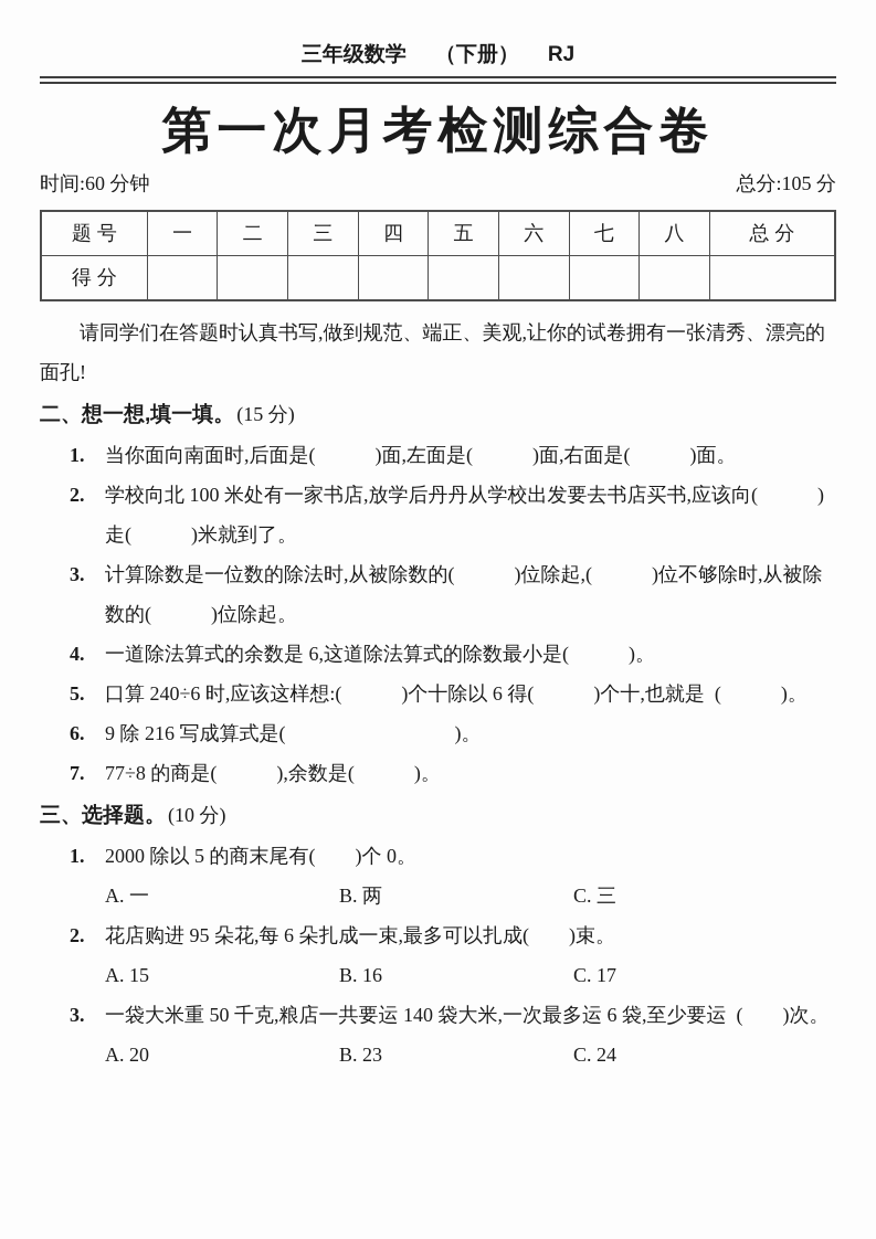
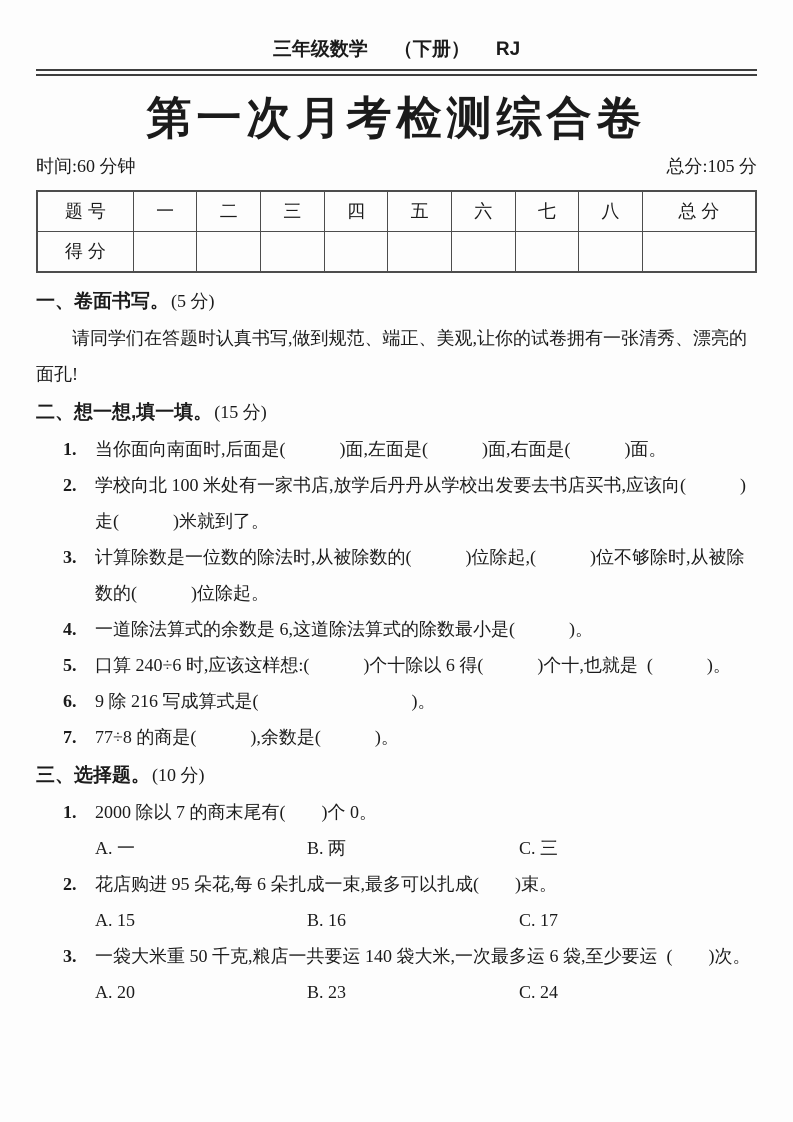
  三年级数学
  （下册）
  RJ
  第一次月考检测综合卷
  时间:60 分钟
  总分:105 分
  题 号	一	二	三	四	五	六	七	八	总 分
  得 分
+ 一、卷面书写。(5 分)
  请同学们在答题时认真书写,做到规范、端正、美观,让你的试卷拥有一张清秀、漂亮的面孔!
  二、想一想,填一填。(15 分)
  1.
  当你面向南面时,后面是( )面,左面是( )面,右面是( )面。
  2.
  学校向北 100 米处有一家书店,放学后丹丹从学校出发要去书店买书,应该向( )走( )米就到了。
  3.
  计算除数是一位数的除法时,从被除数的( )位除起,( )位不够除时,从被除数的( )位除起。
  4.
  一道除法算式的余数是 6,这道除法算式的除数最小是( )。
  5.
  口算 240÷6 时,应该这样想:( )个十除以 6 得( )个十,也就是 ( )。
  6.
  9 除 216 写成算式是( )。
  7.
  77÷8 的商是( ),余数是( )。
  三、选择题。(10 分)
  1.
- 2000 除以 5 的商末尾有( )个 0。
+ 2000 除以 7 的商末尾有( )个 0。
  A. 一
  B. 两
  C. 三
  2.
  花店购进 95 朵花,每 6 朵扎成一束,最多可以扎成( )束。
  A. 15
  B. 16
  C. 17
  3.
  一袋大米重 50 千克,粮店一共要运 140 袋大米,一次最多运 6 袋,至少要运 ( )次。
  A. 20
  B. 23
  C. 24
